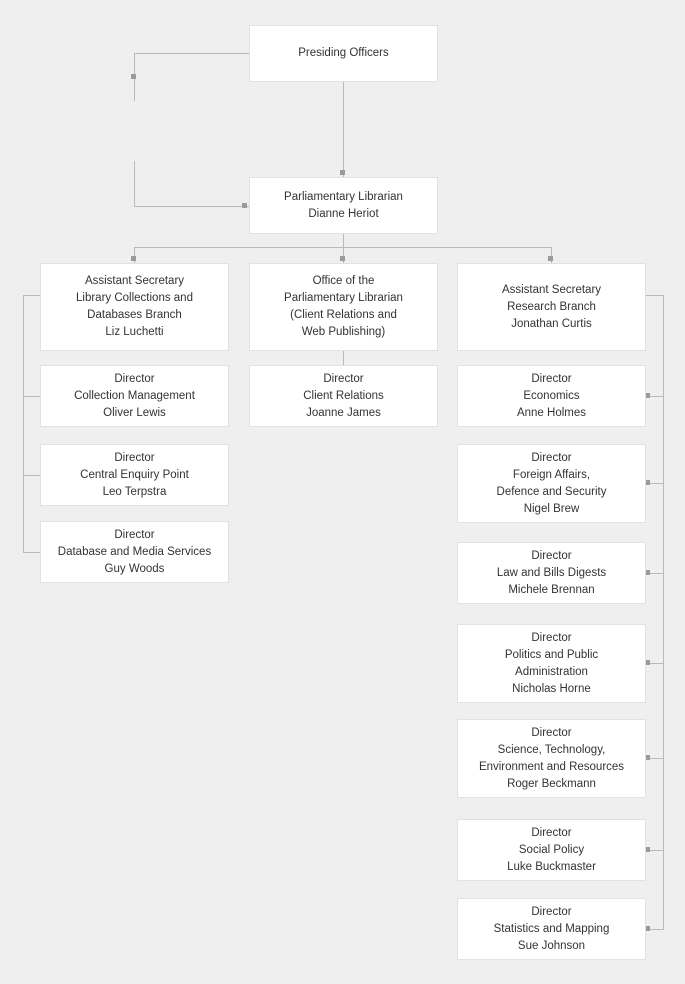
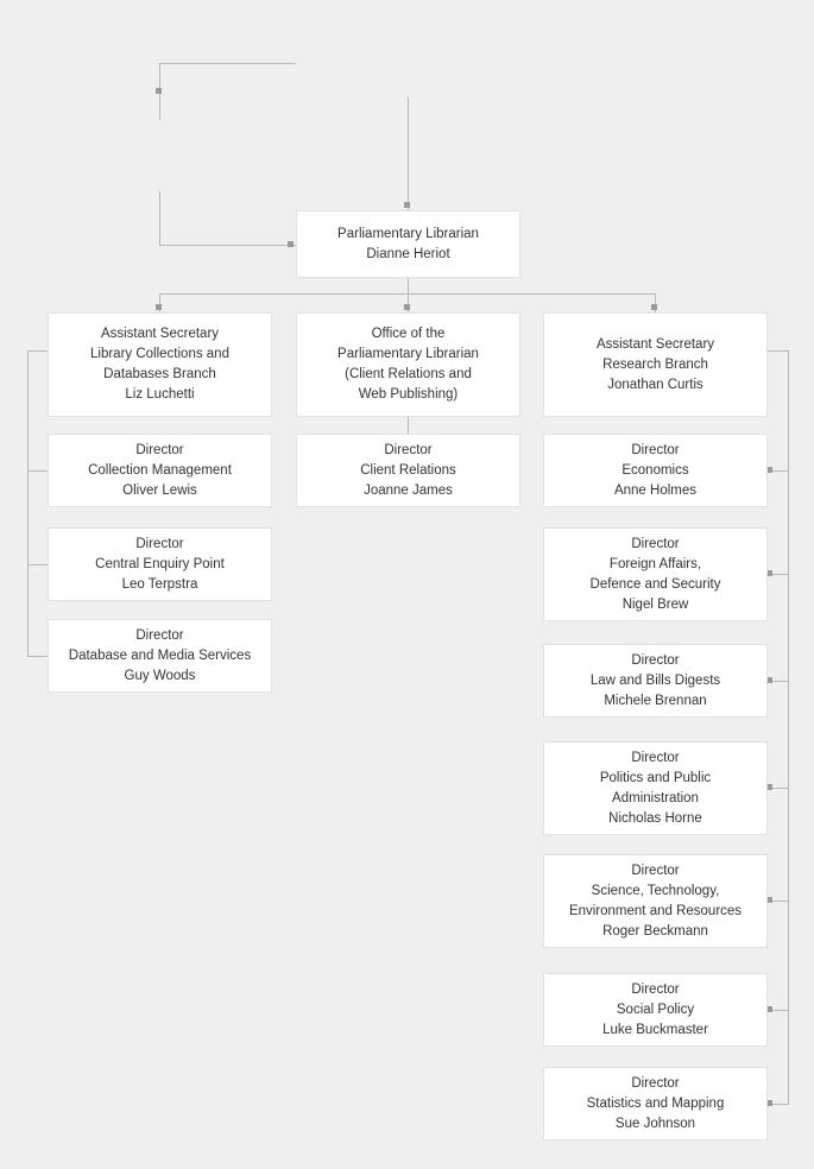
- Presiding Officers
  Parliamentary Librarian
  Dianne Heriot
  Assistant Secretary
  Library Collections and
  Databases Branch
  Liz Luchetti
  Office of the
  Parliamentary Librarian
  (Client Relations and
  Web Publishing)
  Assistant Secretary
  Research Branch
  Jonathan Curtis
  Director
  Collection Management
  Oliver Lewis
  Director
  Client Relations
  Joanne James
  Director
  Economics
  Anne Holmes
  Director
  Central Enquiry Point
  Leo Terpstra
  Director
  Foreign Affairs,
  Defence and Security
  Nigel Brew
  Director
  Database and Media Services
  Guy Woods
  Director
  Law and Bills Digests
  Michele Brennan
  Director
  Politics and Public
  Administration
  Nicholas Horne
  Director
  Science, Technology,
  Environment and Resources
  Roger Beckmann
  Director
  Social Policy
  Luke Buckmaster
  Director
  Statistics and Mapping
  Sue Johnson
